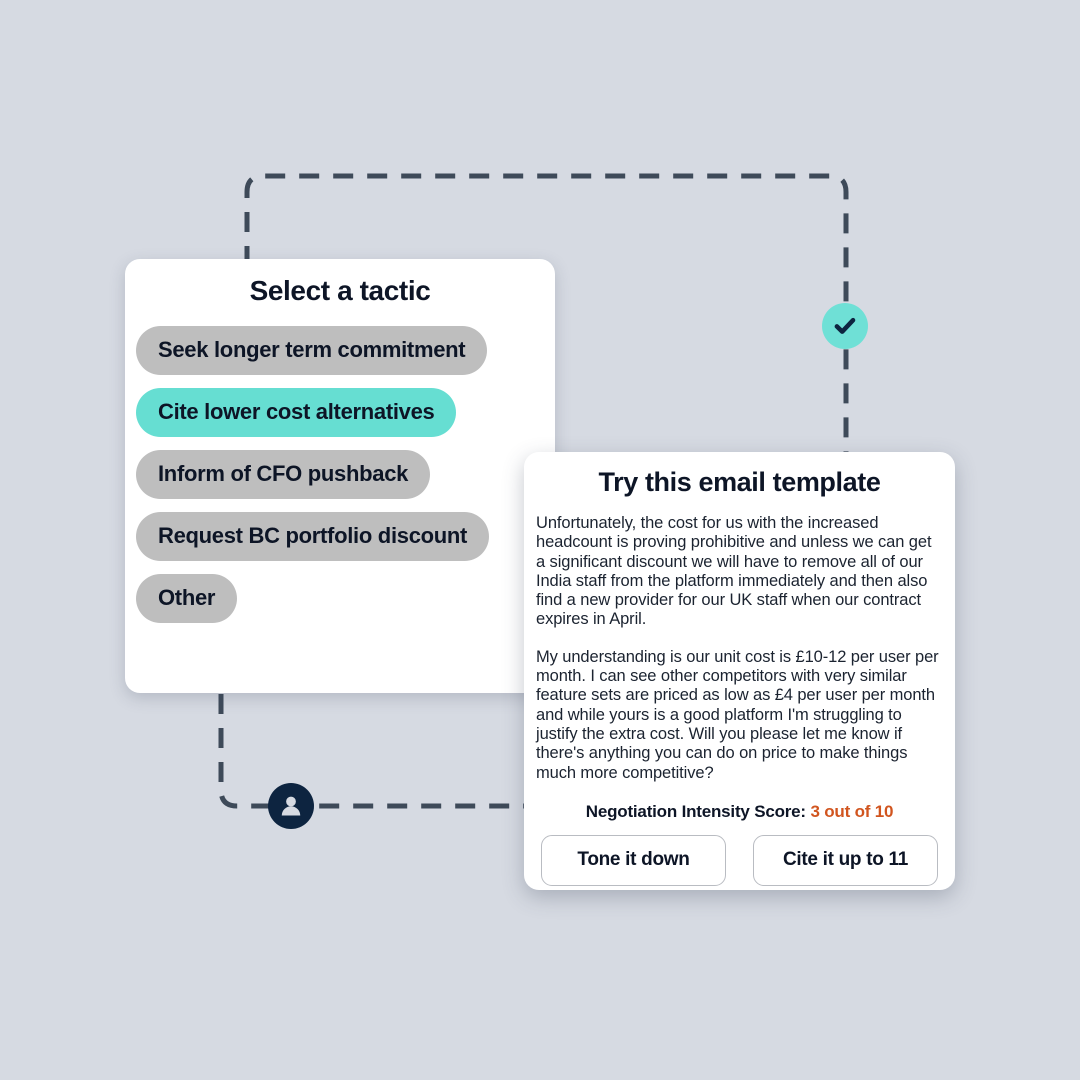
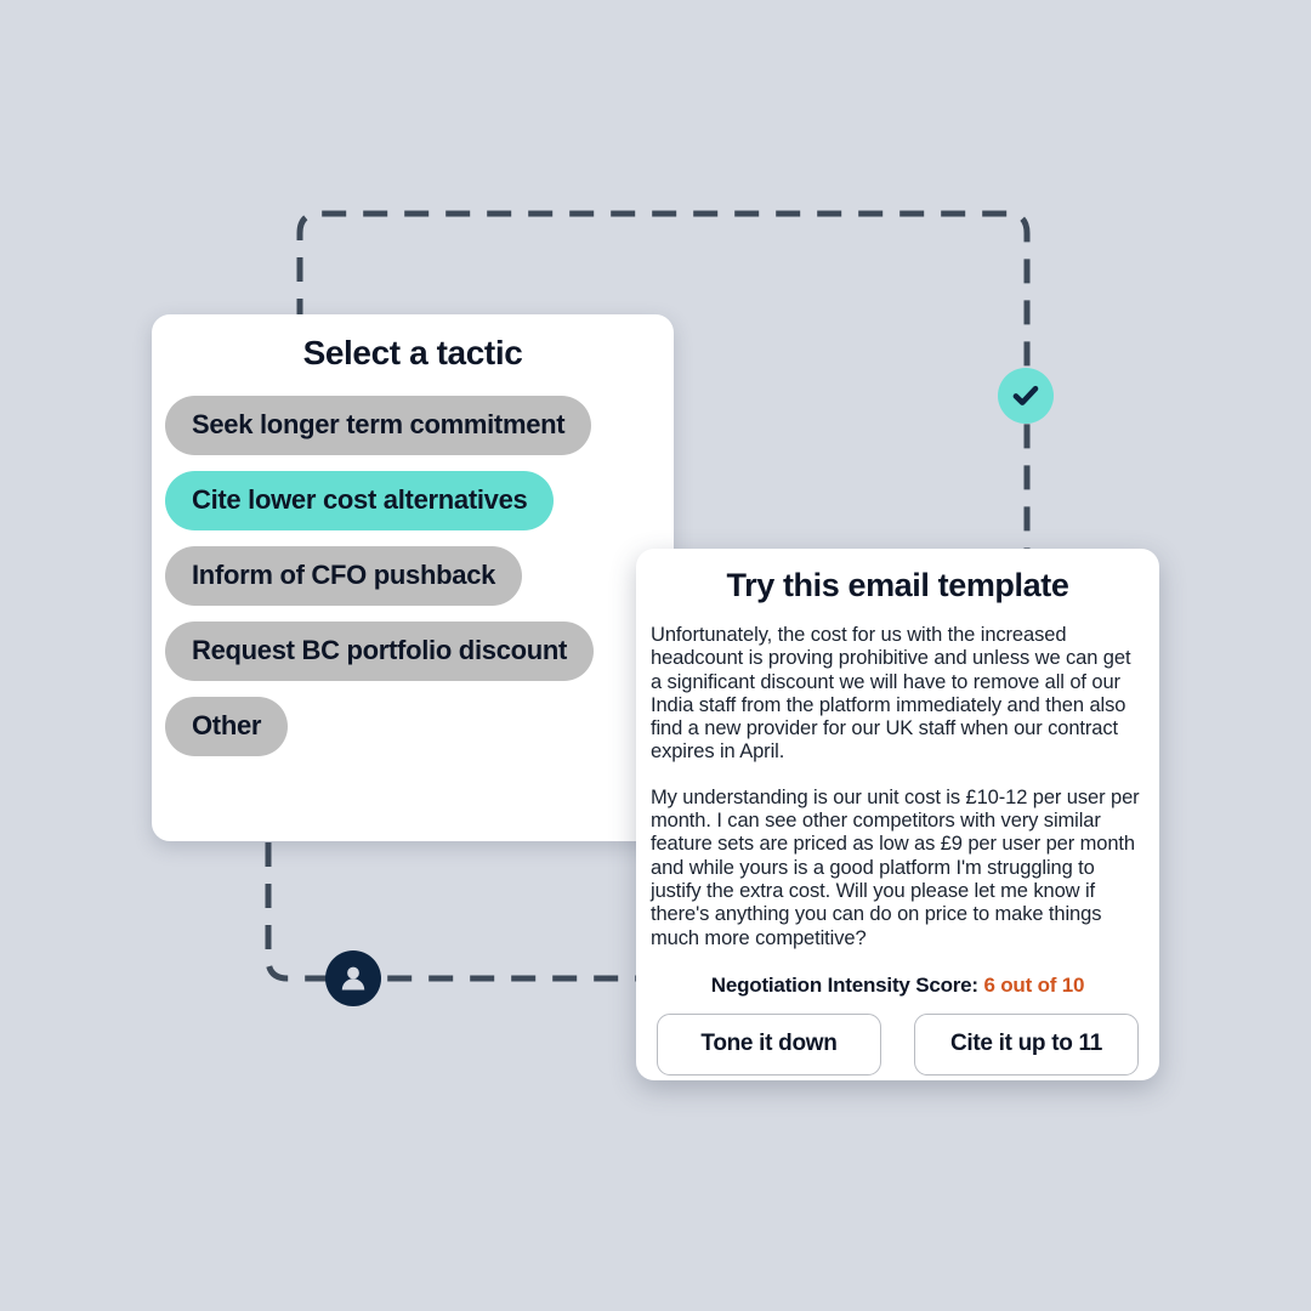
  Select a tactic
  Seek longer term commitment
  Cite lower cost alternatives
  Inform of CFO pushback
  Request BC portfolio discount
  Other
  Try this email template
  Unfortunately, the cost for us with the increased headcount is proving prohibitive and unless we can get a significant discount we will have to remove all of our India staff from the platform immediately and then also find a new provider for our UK staff when our contract expires in April.
- My understanding is our unit cost is £10-12 per user per month. I can see other competitors with very similar feature sets are priced as low as £4 per user per month and while yours is a good platform I'm struggling to justify the extra cost. Will you please let me know if there's anything you can do on price to make things much more competitive?
+ My understanding is our unit cost is £10-12 per user per month. I can see other competitors with very similar feature sets are priced as low as £9 per user per month and while yours is a good platform I'm struggling to justify the extra cost. Will you please let me know if there's anything you can do on price to make things much more competitive?
- Negotiation Intensity Score: 3 out of 10
+ Negotiation Intensity Score: 6 out of 10
  Tone it down
  Cite it up to 11
